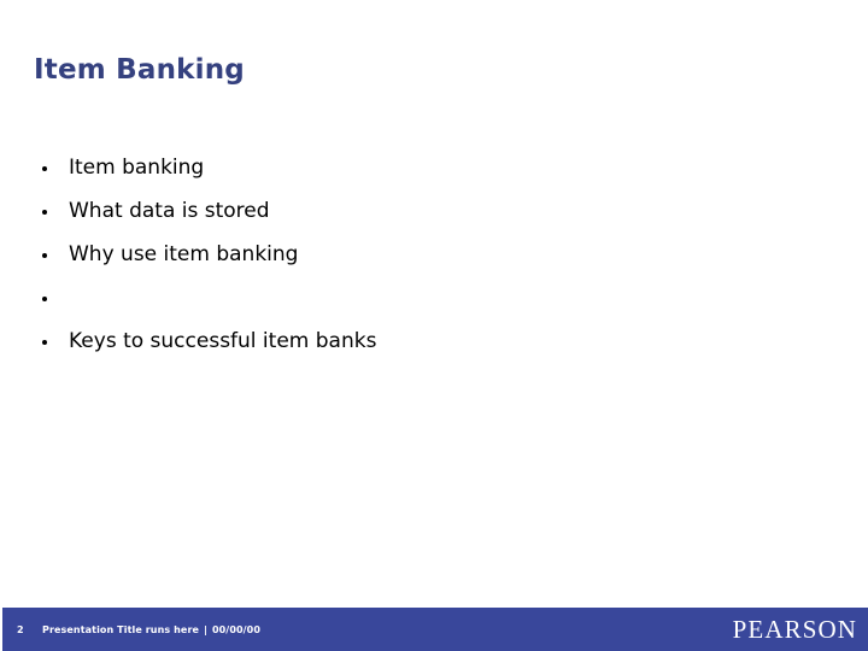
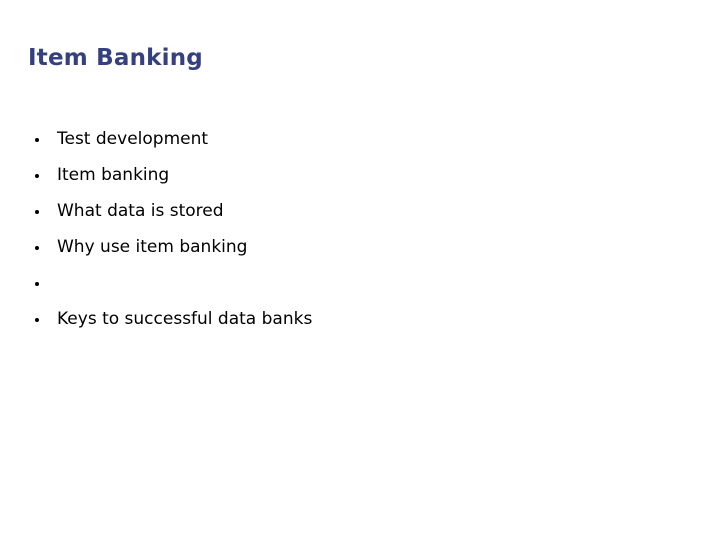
  Item Banking
+ Test development
  Item banking
  What data is stored
  Why use item banking
- Keys to successful item banks
+ Keys to successful data banks
- 2
- Presentation Title runs here
- |
- 00/00/00
- PEARSON
